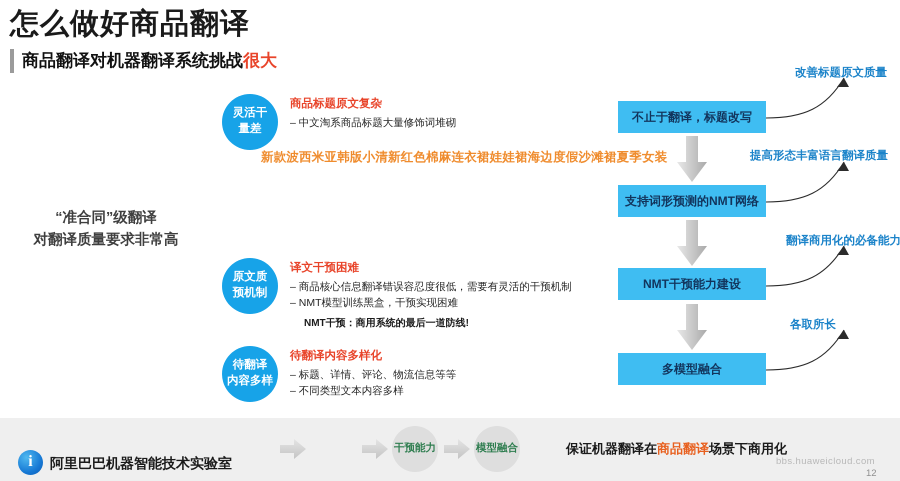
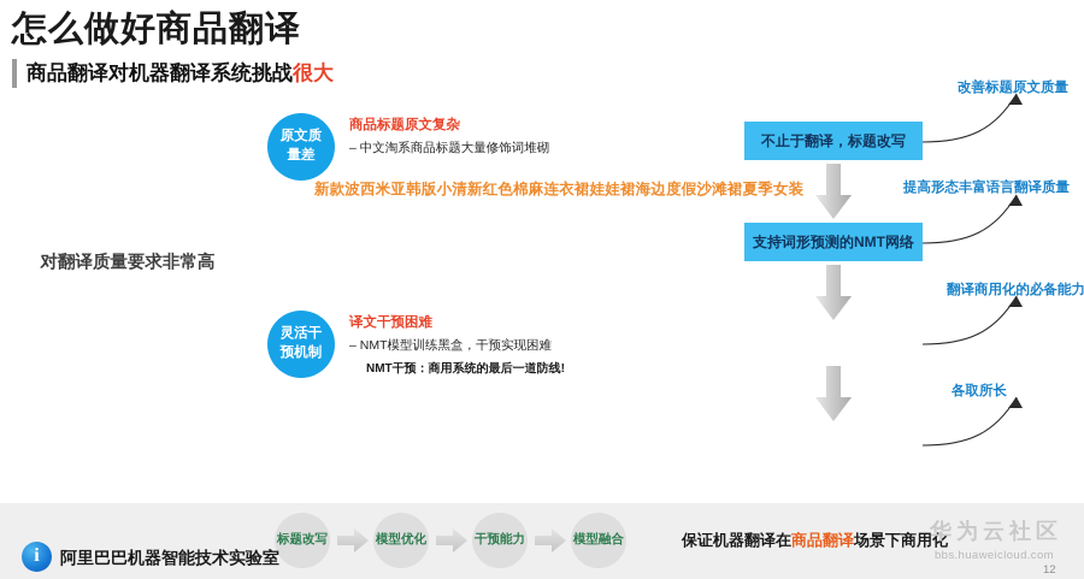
  怎么做好商品翻译
  商品翻译对机器翻译系统挑战很大
- “准合同”级翻译
  对翻译质量要求非常高
- 灵活干
+ 原文质
  量差
  商品标题原文复杂
  – 中文淘系商品标题大量修饰词堆砌
  新款波西米亚韩版小清新红色棉麻连衣裙娃娃裙海边度假沙滩裙夏季女装
- 原文质
+ 灵活干
  预机制
  译文干预困难
- – 商品核心信息翻译错误容忍度很低，需要有灵活的干预机制
  – NMT模型训练黑盒，干预实现困难
  NMT干预：商用系统的最后一道防线!
- 待翻译
- 内容多样
- 待翻译内容多样化
- – 标题、详情、评论、物流信息等等
- – 不同类型文本内容多样
  不止于翻译，标题改写
  支持词形预测的NMT网络
- NMT干预能力建设
- 多模型融合
  改善标题原文质量
  提高形态丰富语言翻译质量
  翻译商用化的必备能力
  各取所长
+ 标题改写
+ 模型优化
  干预能力
  模型融合
  保证机器翻译在商品翻译场景下商用化
  i
  阿里巴巴机器智能技术实验室
+ 华为云社区
  bbs.huaweicloud.com
  12
